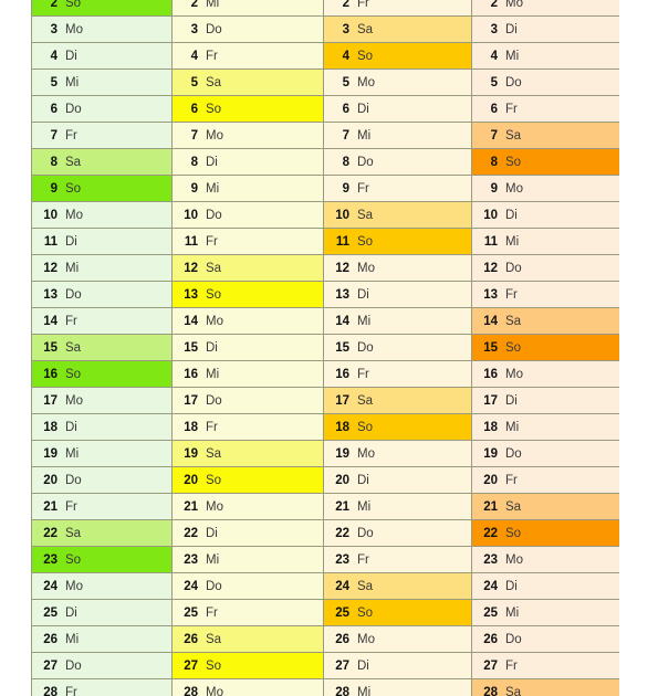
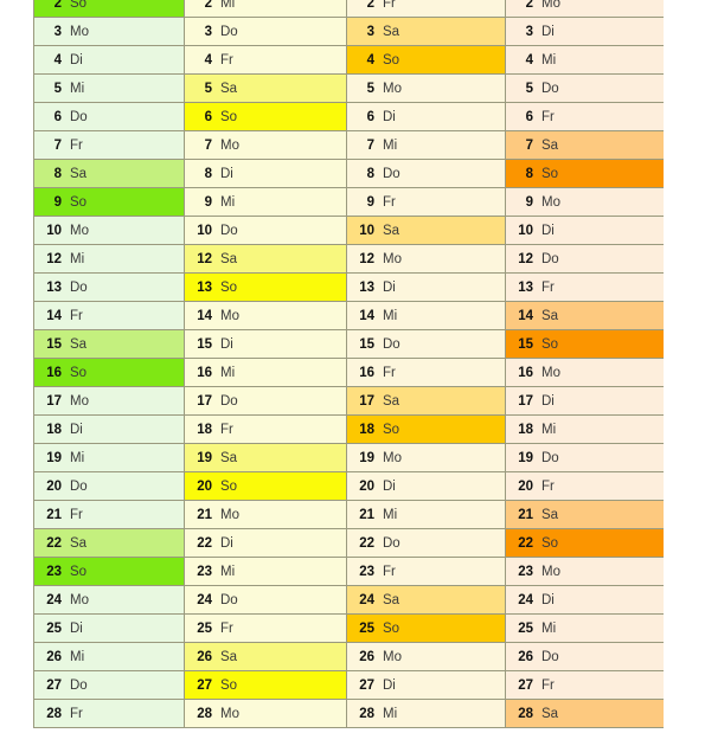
  2 So	2 Mi	2 Fr	2 Mo
  3 Mo	3 Do	3 Sa	3 Di
  4 Di	4 Fr	4 So	4 Mi
  5 Mi	5 Sa	5 Mo	5 Do
  6 Do	6 So	6 Di	6 Fr
  7 Fr	7 Mo	7 Mi	7 Sa
  8 Sa	8 Di	8 Do	8 So
  9 So	9 Mi	9 Fr	9 Mo
  10 Mo	10 Do	10 Sa	10 Di
- 11 Di	11 Fr	11 So	11 Mi
  12 Mi	12 Sa	12 Mo	12 Do
  13 Do	13 So	13 Di	13 Fr
  14 Fr	14 Mo	14 Mi	14 Sa
  15 Sa	15 Di	15 Do	15 So
  16 So	16 Mi	16 Fr	16 Mo
  17 Mo	17 Do	17 Sa	17 Di
  18 Di	18 Fr	18 So	18 Mi
  19 Mi	19 Sa	19 Mo	19 Do
  20 Do	20 So	20 Di	20 Fr
  21 Fr	21 Mo	21 Mi	21 Sa
  22 Sa	22 Di	22 Do	22 So
  23 So	23 Mi	23 Fr	23 Mo
  24 Mo	24 Do	24 Sa	24 Di
  25 Di	25 Fr	25 So	25 Mi
  26 Mi	26 Sa	26 Mo	26 Do
  27 Do	27 So	27 Di	27 Fr
  28 Fr	28 Mo	28 Mi	28 Sa
